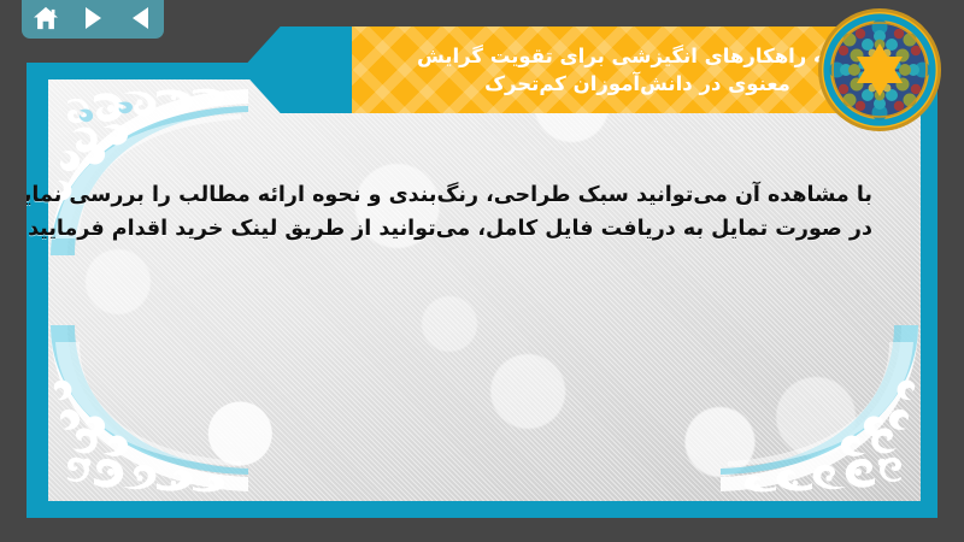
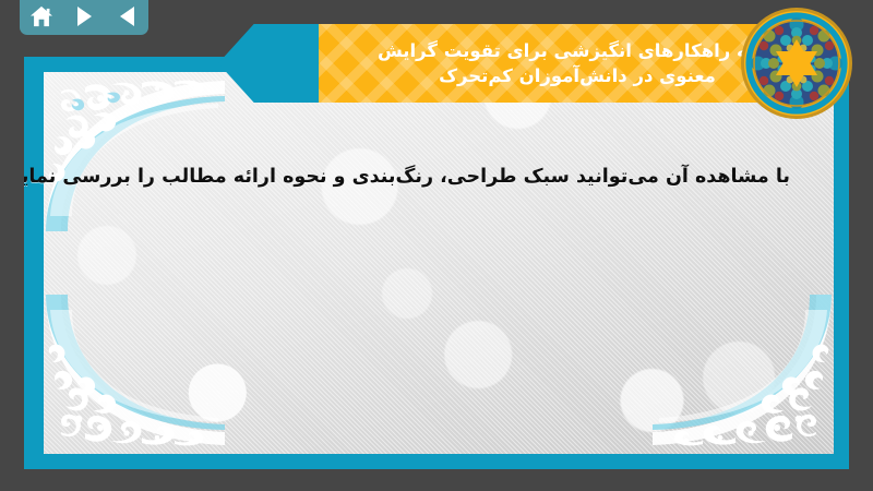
  با مشاهده آن می‌توانید سبک طراحی، رنگ‌بندی و نحوه ارائه مطالب را بررسی نمای
- در صورت تمایل به دریافت فایل کامل، می‌توانید از طریق لینک خرید اقدام فرمایید
  ه راهکارهای انگیزشی برای تقویت گرایش
  معنوی در دانش‌آموزان کم‌تحرک
